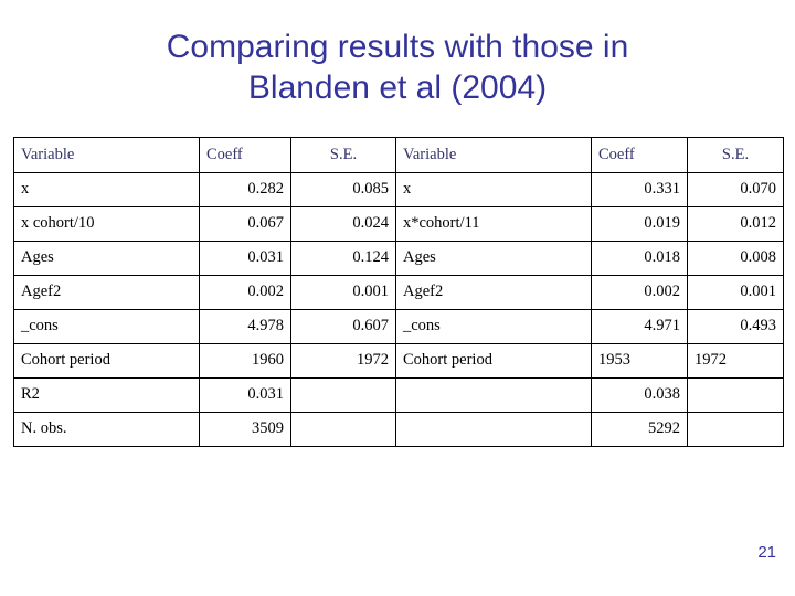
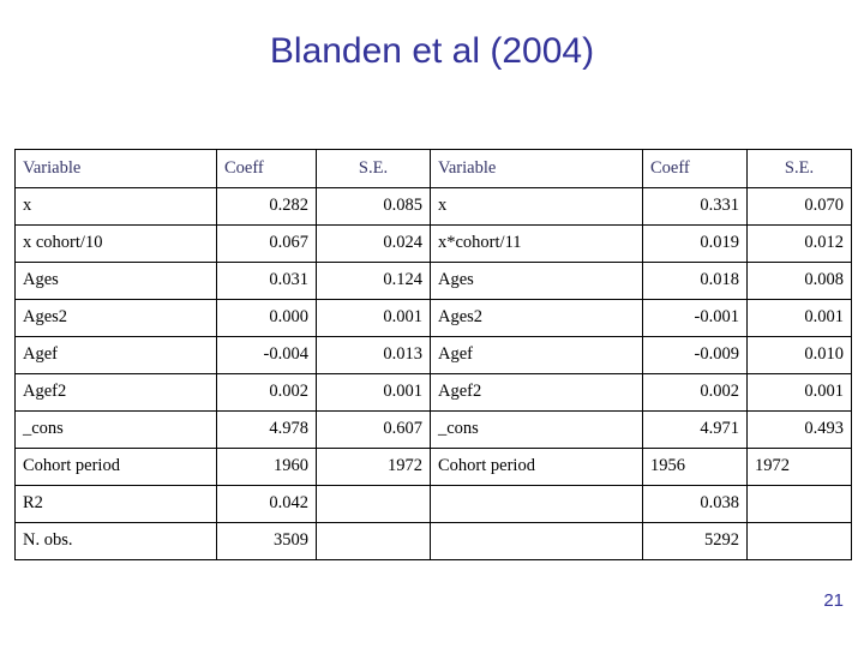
- Comparing results with those in
  Blanden et al (2004)
  Variable	Coeff	S.E.	Variable	Coeff	S.E.
  x	0.282	0.085	x	0.331	0.070
  x cohort/10	0.067	0.024	x*cohort/11	0.019	0.012
  Ages	0.031	0.124	Ages	0.018	0.008
+ Ages2	0.000	0.001	Ages2	-0.001	0.001
+ Agef	-0.004	0.013	Agef	-0.009	0.010
  Agef2	0.002	0.001	Agef2	0.002	0.001
  _cons	4.978	0.607	_cons	4.971	0.493
- Cohort period	1960	1972	Cohort period	1953	1972
+ Cohort period	1960	1972	Cohort period	1956	1972
- R2	0.031			0.038
+ R2	0.042			0.038
  N. obs.	3509			5292
  21
